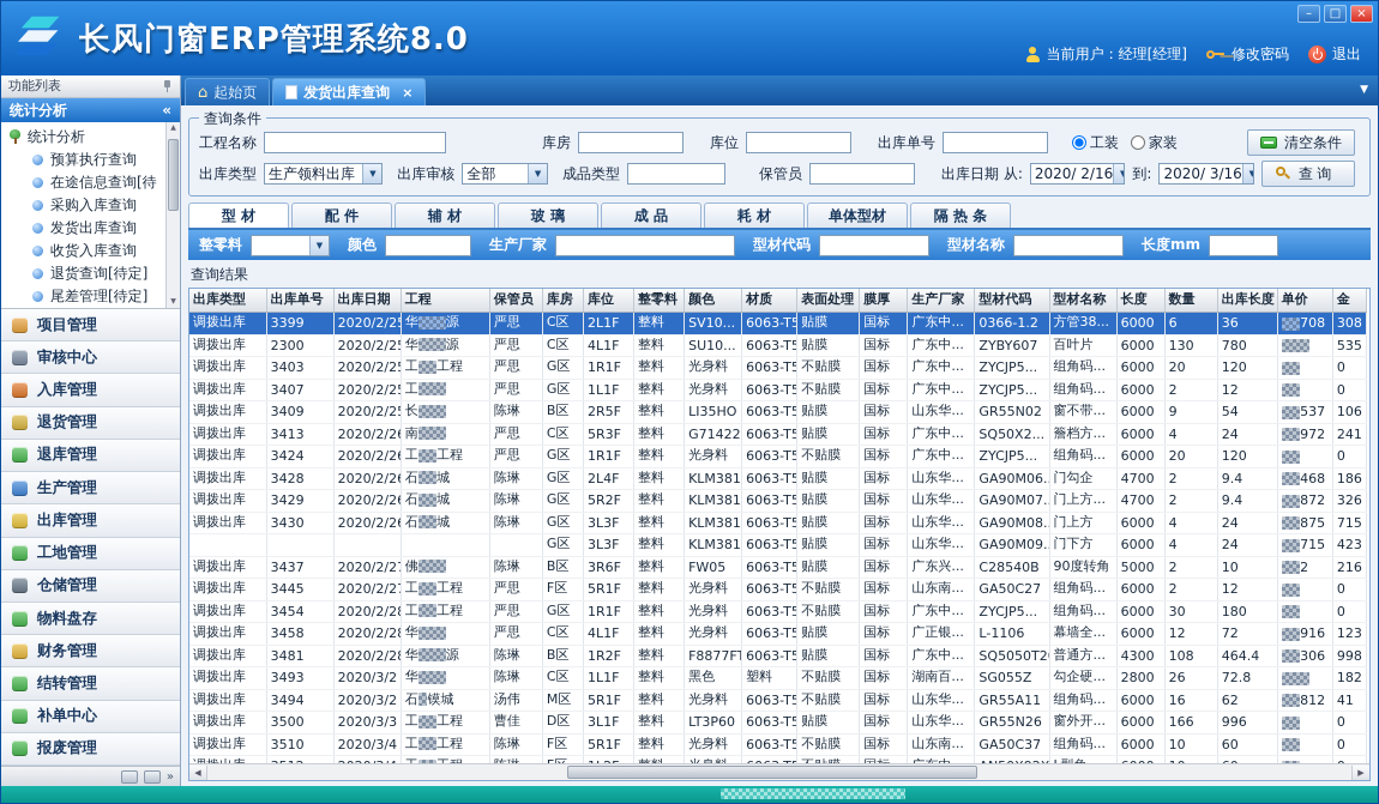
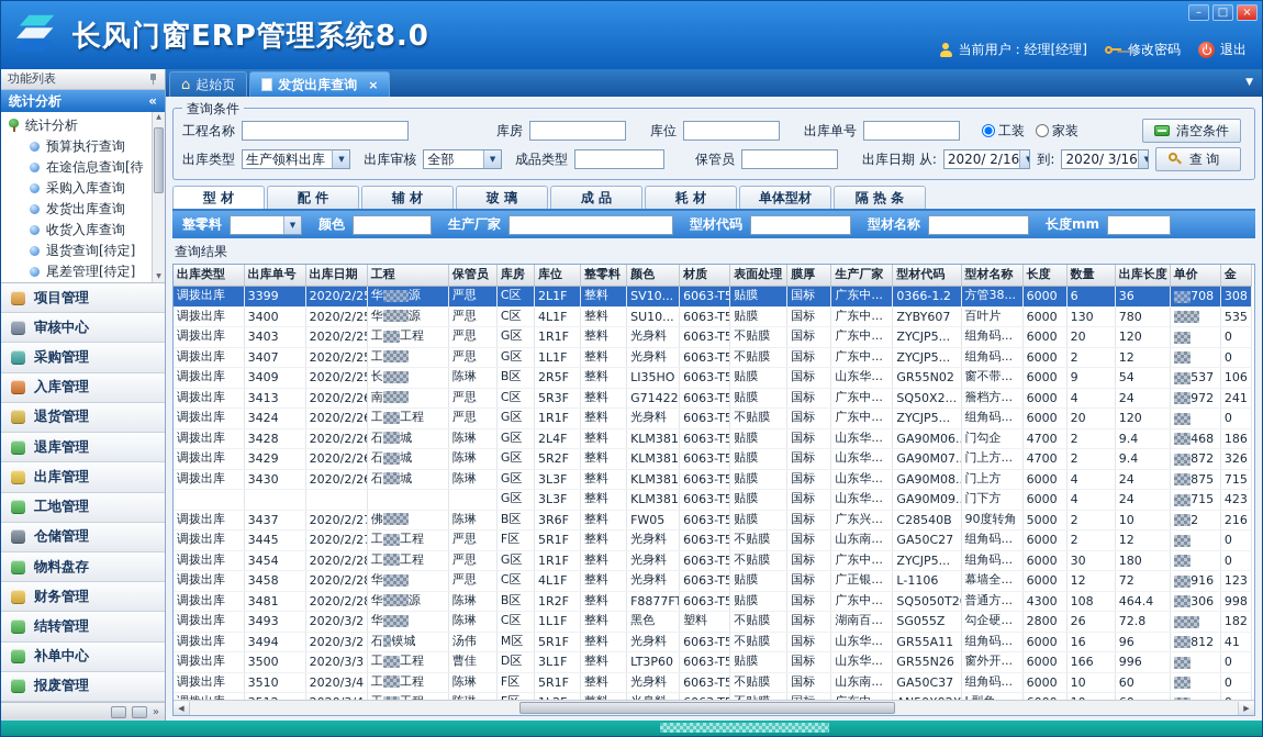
  –
  □
  ×
  长风门窗ERP管理系统8.0
  当前用户：经理[经理]
  修改密码
  退出
  功能列表
  统计分析
  «
  统计分析
  预算执行查询
  在途信息查询[待
  采购入库查询
  发货出库查询
  收货入库查询
  退货查询[待定]
  尾差管理[待定]
  项目管理
  审核中心
+ 采购管理
  入库管理
  退货管理
  退库管理
- 生产管理
  出库管理
  工地管理
  仓储管理
  物料盘存
  财务管理
  结转管理
  补单中心
  报废管理
  »
  起始页
  发货出库查询
  ×
  ▼
  查询条件
  工程名称
  库房
  库位
  出库单号
  工装
  家装
  清空条件
  出库类型
  生产领料出库
  ▼
  出库审核
  全部
  ▼
  成品类型
  保管员
  出库日期 从:
  2020/ 2/16
  ▼
  到:
  2020/ 3/16
  ▼
  查 询
  型 材
  配 件
  辅 材
  玻 璃
  成 品
  耗 材
  单体型材
  隔 热 条
  整零料
  ▼
  颜色
  生产厂家
  型材代码
  型材名称
  长度mm
  查询结果
  出库类型	出库单号	出库日期	工程	保管员	库房	库位	整零料	颜色	材质	表面处理	膜厚	生产厂家	型材代码	型材名称	长度	数量	出库长度	单价	金
  调拨出库	3399	2020/2/2	华███源	严思	C区	2L1F	整料	SV10...	6063-T5	贴膜	国标	广东中...	0366-1.2	方管38...	6000	6	36	██708	308
- 调拨出库	2300	2020/2/2	华███源	严思	C区	4L1F	整料	SU10...	6063-T5	贴膜	国标	广东中...	ZYBY607	百叶片	6000	130	780	███	535
+ 调拨出库	3400	2020/2/2	华███源	严思	C区	4L1F	整料	SU10...	6063-T5	贴膜	国标	广东中...	ZYBY607	百叶片	6000	130	780	███	535
  调拨出库	3403	2020/2/2	工██工程	严思	G区	1R1F	整料	光身料	6063-T5	不贴膜	国标	广东中...	ZYCJP5...	组角码...	6000	20	120	██	0
  调拨出库	3407	2020/2/2	工███	严思	G区	1L1F	整料	光身料	6063-T5	不贴膜	国标	广东中...	ZYCJP5...	组角码...	6000	2	12	██	0
  调拨出库	3409	2020/2/2	长███	陈琳	B区	2R5F	整料	LI35HO	6063-T5	贴膜	国标	山东华...	GR55N02	窗不带...	6000	9	54	██537	106
  调拨出库	3413	2020/2/2	南███	严思	C区	5R3F	整料	G71422	6063-T5	贴膜	国标	广东中...	SQ50X2...	簷档方...	6000	4	24	██972	241
  调拨出库	3424	2020/2/2	工██工程	严思	G区	1R1F	整料	光身料	6063-T5	不贴膜	国标	广东中...	ZYCJP5...	组角码...	6000	20	120	██	0
  调拨出库	3428	2020/2/2	石██城	陈琳	G区	2L4F	整料	KLM381	6063-T5	贴膜	国标	山东华...	GA90M06.	门勾企	4700	2	9.4	██468	186
  调拨出库	3429	2020/2/2	石██城	陈琳	G区	5R2F	整料	KLM381	6063-T5	贴膜	国标	山东华...	GA90M07.	门上方...	4700	2	9.4	██872	326
  调拨出库	3430	2020/2/2	石██城	陈琳	G区	3L3F	整料	KLM381	6063-T5	贴膜	国标	山东华...	GA90M08.	门上方	6000	4	24	██875	715
  					G区	3L3F	整料	KLM381	6063-T5	贴膜	国标	山东华...	GA90M09.	门下方	6000	4	24	██715	423
  调拨出库	3437	2020/2/2	佛███	陈琳	B区	3R6F	整料	FW05	6063-T5	贴膜	国标	广东兴...	C28540B	90度转角	5000	2	10	██2	216
  调拨出库	3445	2020/2/2	工██工程	严思	F区	5R1F	整料	光身料	6063-T5	不贴膜	国标	山东南...	GA50C27	组角码...	6000	2	12	██	0
  调拨出库	3454	2020/2/2	工██工程	严思	G区	1R1F	整料	光身料	6063-T5	不贴膜	国标	广东中...	ZYCJP5...	组角码...	6000	30	180	██	0
  调拨出库	3458	2020/2/2	华███	严思	C区	4L1F	整料	光身料	6063-T5	贴膜	国标	广正银...	L-1106	幕墙全...	6000	12	72	██916	123
  调拨出库	3481	2020/2/2	华███源	陈琳	B区	1R2F	整料	F8877FT	6063-T5	贴膜	国标	广东中...	SQ5050T2	普通方...	4300	108	464.4	██306	998
  调拨出库	3493	2020/3/2	华███	陈琳	C区	1L1F	整料	黑色	塑料	不贴膜	国标	湖南百...	SG055Z	勾企硬...	2800	26	72.8	███	182
- 调拨出库	3494	2020/3/2	石█镆城	汤伟	M区	5R1F	整料	光身料	6063-T5	不贴膜	国标	山东华...	GR55A11	组角码...	6000	16	62	██812	41
+ 调拨出库	3494	2020/3/2	石█镆城	汤伟	M区	5R1F	整料	光身料	6063-T5	不贴膜	国标	山东华...	GR55A11	组角码...	6000	16	96	██812	41
  调拨出库	3500	2020/3/3	工██工程	曹佳	D区	3L1F	整料	LT3P60	6063-T5	贴膜	国标	山东华...	GR55N26	窗外开...	6000	166	996	██	0
  调拨出库	3510	2020/3/4	工██工程	陈琳	F区	5R1F	整料	光身料	6063-T5	不贴膜	国标	山东南...	GA50C37	组角码...	6000	10	60	██	0
  ◀
  ▶
  ████████████████████
